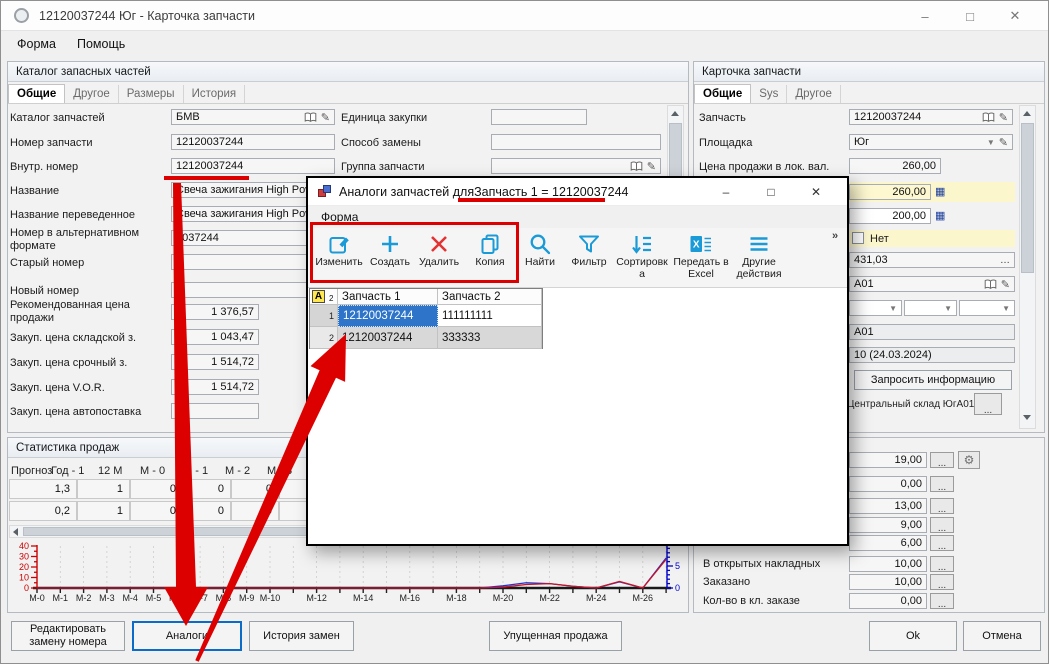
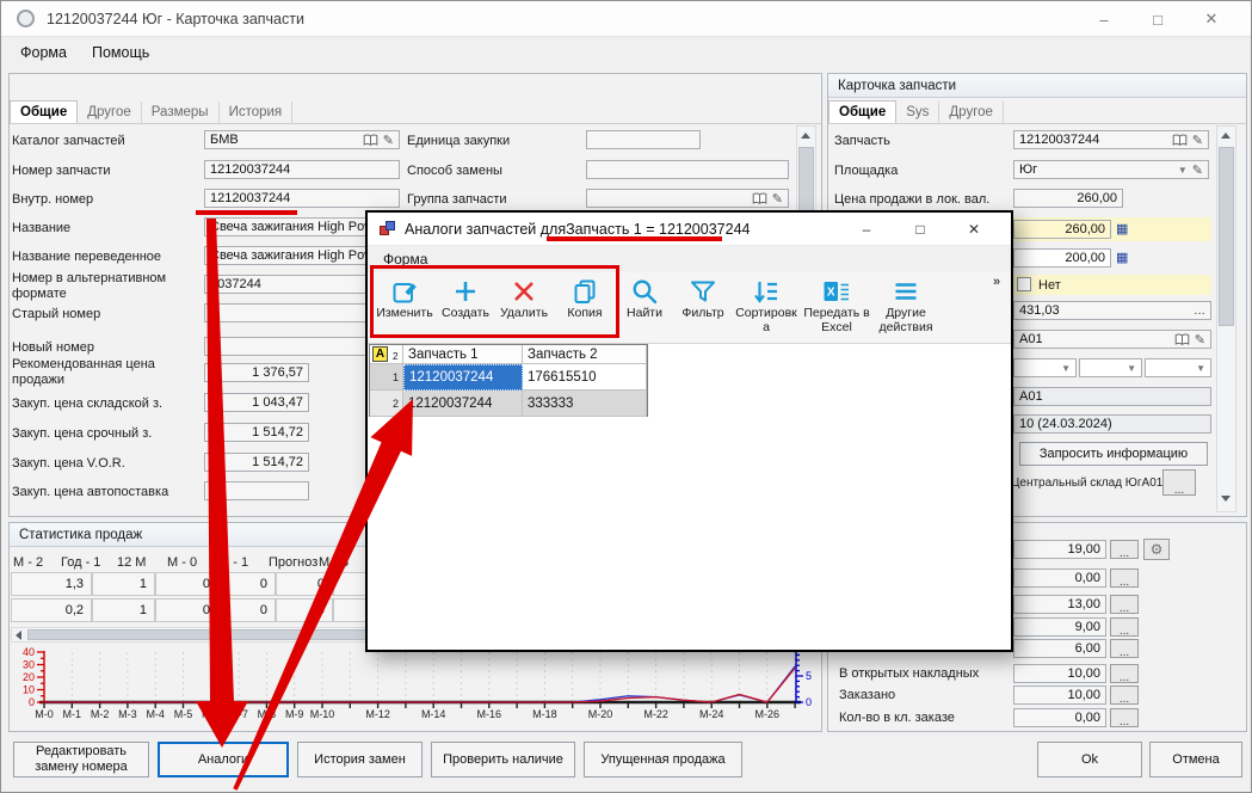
  12120037244 Юг - Карточка запчасти
  –
  □
  ✕
  Форма
  Помощь
- Каталог запасных частей
  Общие
  Другое
  Размеры
  История
  Каталог запчастей
  БМВ
  ✎
  Номер запчасти
  12120037244
  Внутр. номер
  12120037244
  Название
  веча зажигания High Po
  Название переведенное
  веча зажигания High Po
  Номер в альтернативном формате
  037244
  Старый номер
  Новый номер
  Рекомендованная цена продажи
  1 376,57
  Закуп. цена складской з.
  1 043,47
  Закуп. цена срочный з.
  1 514,72
  Закуп. цена V.O.R.
  1 514,72
  Закуп. цена автопоставка
  Единица закупки
  Способ замены
  Группа запчасти
  ✎
  Карточка запчасти
  Общие
  Sys
  Другое
  Запчасть
  12120037244
  ✎
  Площадка
  Юг
  ▼
  ✎
  Цена продажи в лок. вал.
  260,00
  260,00
  ▦
  200,00
  ▦
  Нет
  431,03
  …
  A01
  ✎
  ▼
  ▼
  ▼
  A01
  10 (24.03.2024)
  Запросить информацию
  Центральный склад ЮгА01
  ...
  Статистика продаж
- Прогноз
+ М - 2
  Год - 1
  12 М
  М - 0
- М - 2
+ Прогноз
  1,3
  1
  0
  0
  0,2
  1
  0
  0
  М-0
  М-1
  М-2
  М-3
  М-4
  М-5
  М-9
  М-10
  М-12
  М-14
  М-16
  М-18
  М-20
  М-22
  М-24
  М-26
  0
  10
  20
  30
  40
  0
  5
  19,00
  ...
  ⚙
  0,00
  ...
  13,00
  ...
  9,00
  ...
  6,00
  ...
  В открытых накладных
  10,00
  ...
  Заказано
  10,00
  ...
  Кол-во в кл. заказе
  0,00
  ...
  Редактировать замену номера
  Аналоги
  История замен
+ Проверить наличие
  Упущенная продажа
  Ok
  Отмена
  Аналоги запчастей для
  Запчасть 1 = 12120037244
  –
  □
  ✕
  Форма
  Изменить
  Создать
  Удалить
  Копия
  Найти
  Фильтр
  Сортировка
  X
  Передать в Excel
  Другие действия
  »
  А
  2
  Запчасть 1
  Запчасть 2
  1
  12120037244
- 111111111
+ 176615510
  2
  2120037244
  333333
